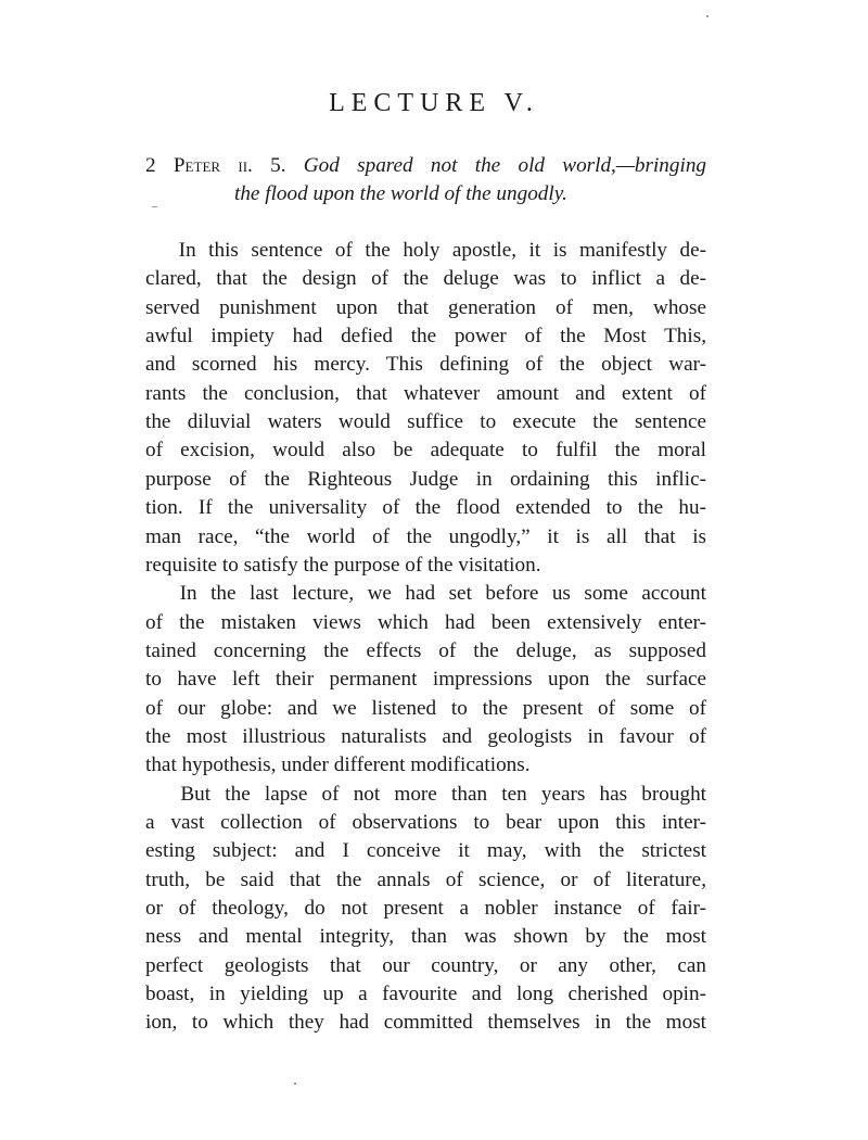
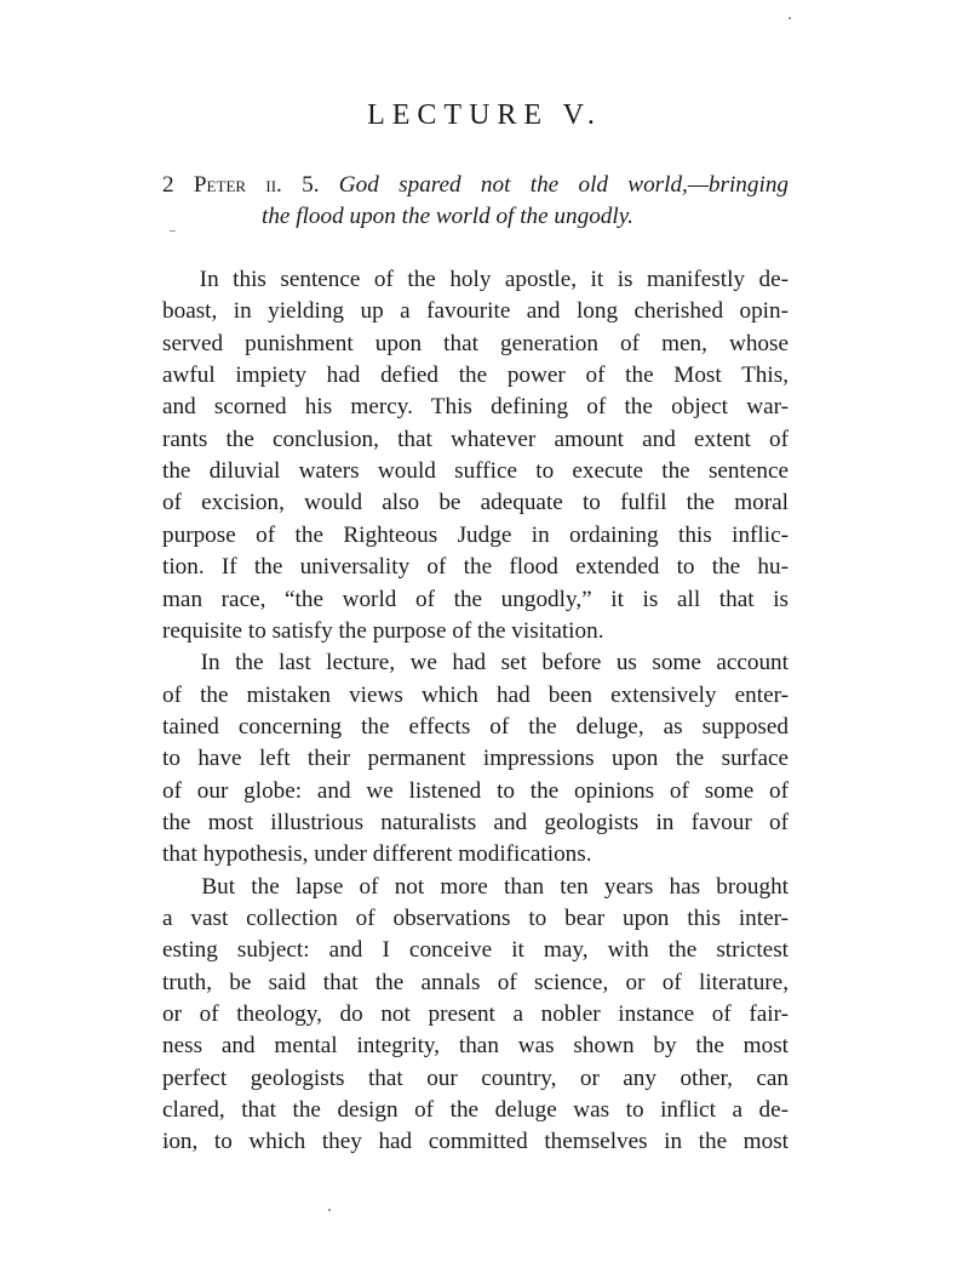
  LECTURE V.
  2 Peter ii. 5. God spared not the old world,—bringing
  the flood upon the world of the ungodly.
  In this sentence of the holy apostle, it is manifestly de-
- clared, that the design of the deluge was to inflict a de-
+ boast, in yielding up a favourite and long cherished opin-
  served punishment upon that generation of men, whose
  awful impiety had defied the power of the Most This,
  and scorned his mercy. This defining of the object war-
  rants the conclusion, that whatever amount and extent of
  the diluvial waters would suffice to execute the sentence
  of excision, would also be adequate to fulfil the moral
  purpose of the Righteous Judge in ordaining this inflic-
  tion. If the universality of the flood extended to the hu-
  man race, “the world of the ungodly,” it is all that is
  requisite to satisfy the purpose of the visitation.
  In the last lecture, we had set before us some account
  of the mistaken views which had been extensively enter-
  tained concerning the effects of the deluge, as supposed
  to have left their permanent impressions upon the surface
- of our globe: and we listened to the present of some of
+ of our globe: and we listened to the opinions of some of
  the most illustrious naturalists and geologists in favour of
  that hypothesis, under different modifications.
  But the lapse of not more than ten years has brought
  a vast collection of observations to bear upon this inter-
  esting subject: and I conceive it may, with the strictest
  truth, be said that the annals of science, or of literature,
  or of theology, do not present a nobler instance of fair-
  ness and mental integrity, than was shown by the most
  perfect geologists that our country, or any other, can
- boast, in yielding up a favourite and long cherished opin-
+ clared, that the design of the deluge was to inflict a de-
  ion, to which they had committed themselves in the most
